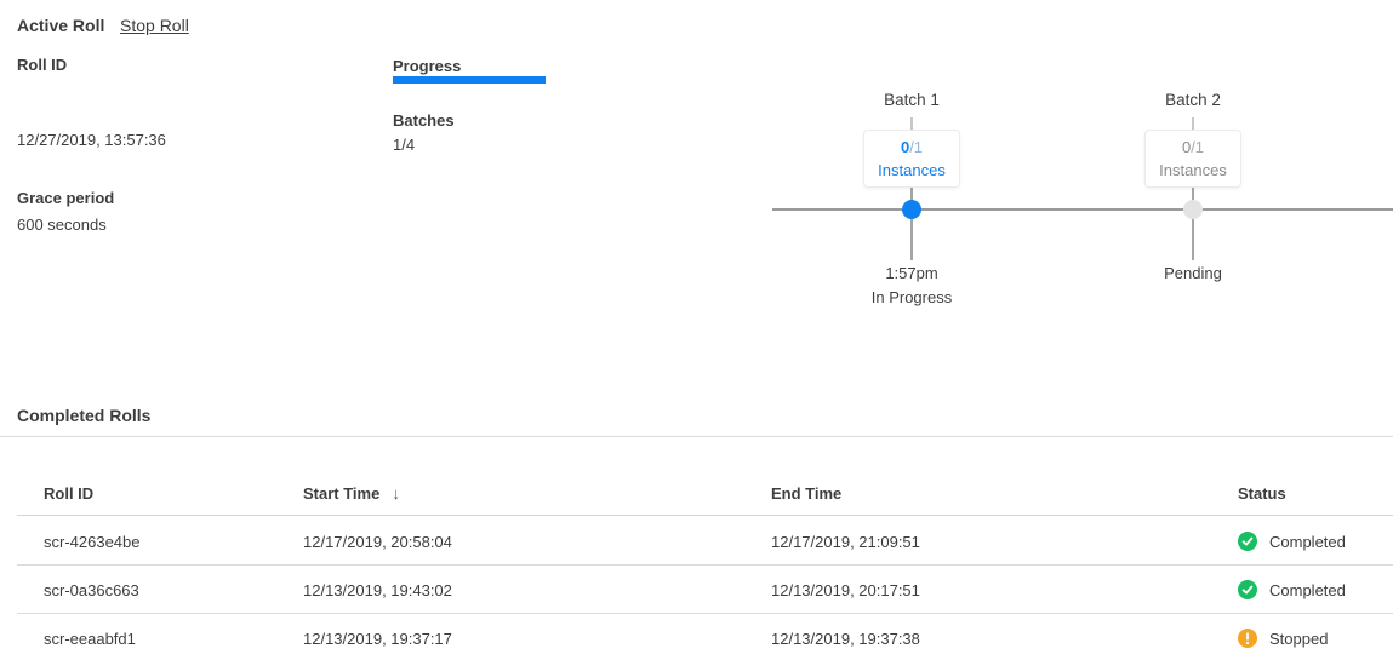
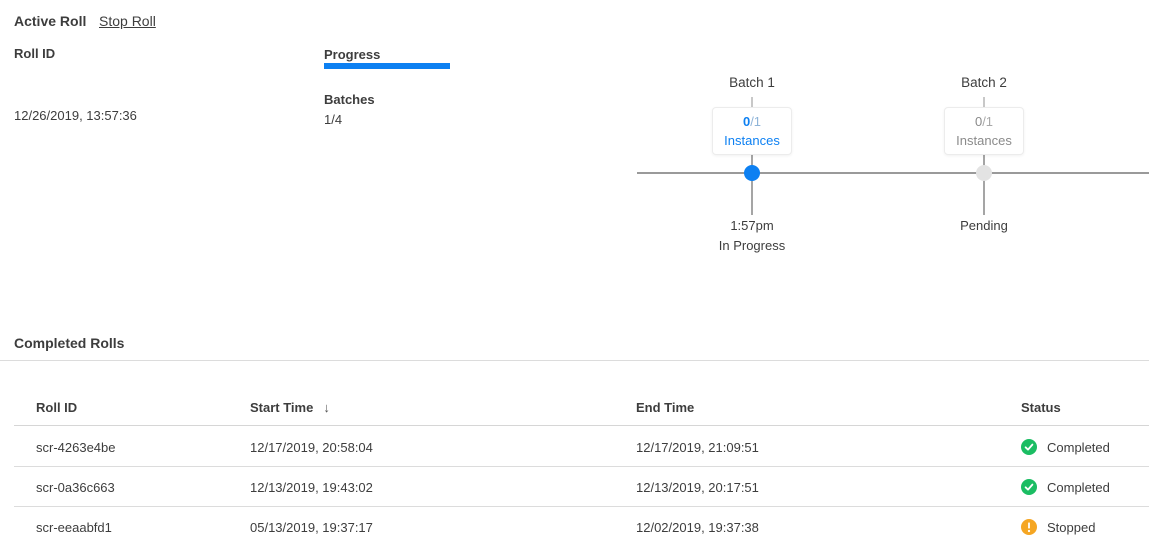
  Active Roll
  Stop Roll
  Roll ID
- 12/27/2019, 13:57:36
+ 12/26/2019, 13:57:36
- Grace period
- 600 seconds
  Progress
  Batches
  1/4
  Batch 1
  0/1
  Instances
  1:57pm
  In Progress
  Batch 2
  0/1
  Instances
  Pending
  Completed Rolls
  Roll ID
  Start Time ↓
  End Time
  Status
  scr-4263e4be
  12/17/2019, 20:58:04
  12/17/2019, 21:09:51
  Completed
  scr-0a36c663
  12/13/2019, 19:43:02
  12/13/2019, 20:17:51
  Completed
  scr-eeaabfd1
- 12/13/2019, 19:37:17
+ 05/13/2019, 19:37:17
- 12/13/2019, 19:37:38
+ 12/02/2019, 19:37:38
  Stopped
